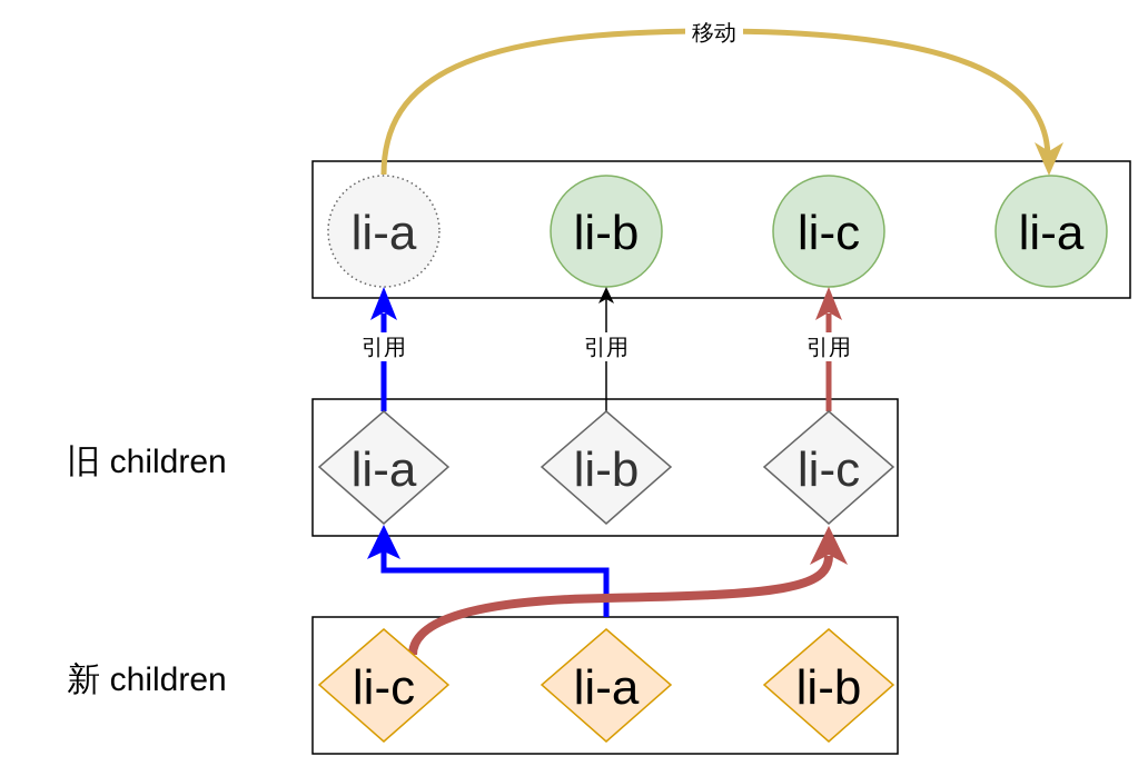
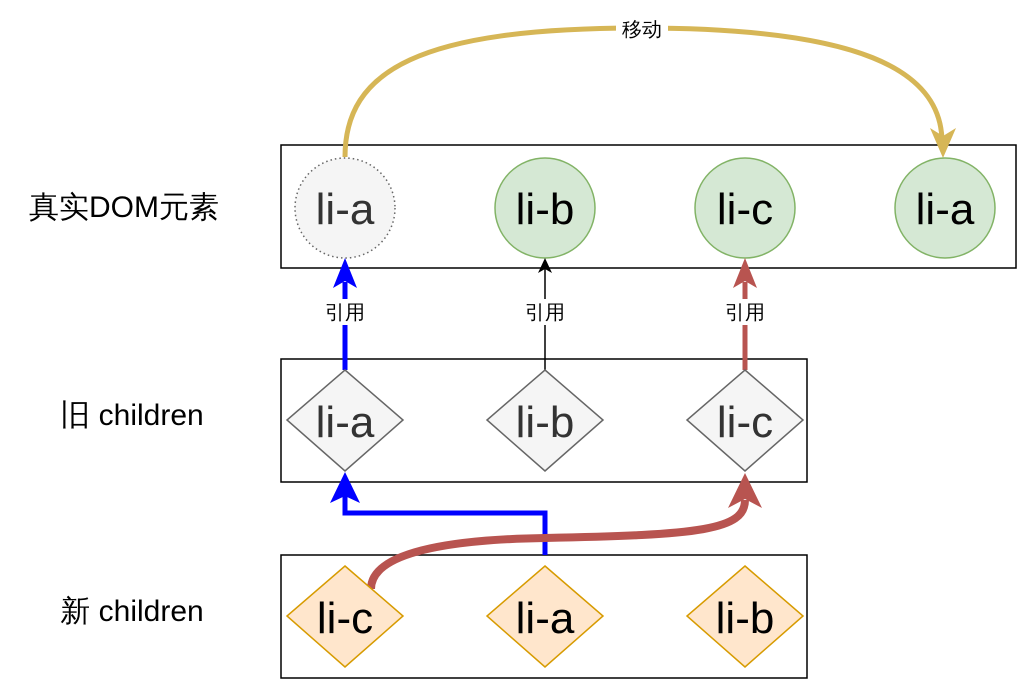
+ 真实DOM元素
  旧 children
  新 children
  移动
  li-a
  li-b
  li-c
  li-a
  引用
  引用
  引用
  li-a
  li-b
  li-c
  li-c
  li-a
  li-b
